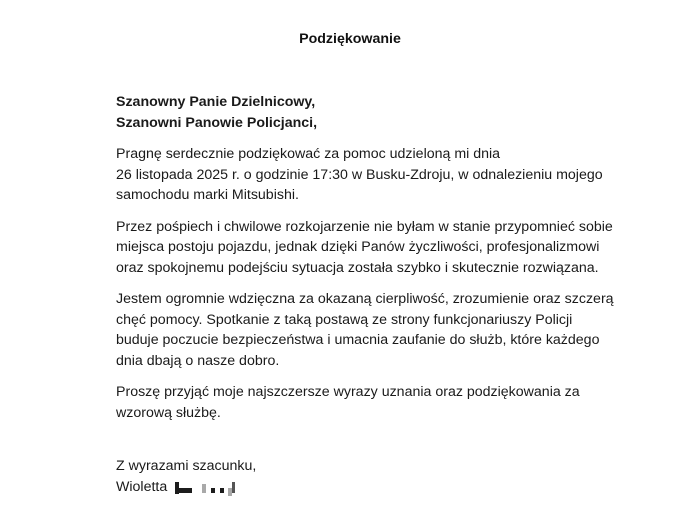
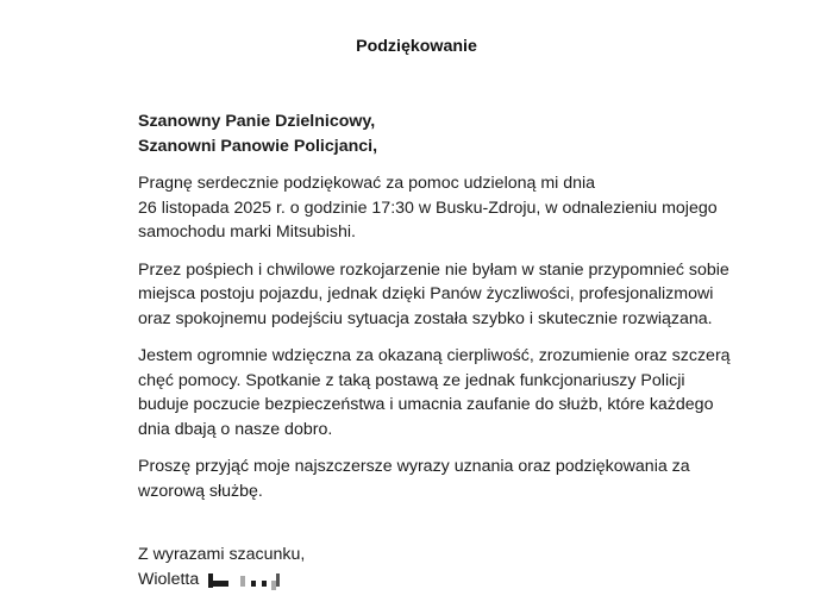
  Podziękowanie
  Szanowny Panie Dzielnicowy,
  Szanowni Panowie Policjanci,
  Pragnę serdecznie podziękować za pomoc udzieloną mi dnia
  26 listopada 2025 r. o godzinie 17:30 w Busku-Zdroju, w odnalezieniu mojego
  samochodu marki Mitsubishi.
  Przez pośpiech i chwilowe rozkojarzenie nie byłam w stanie przypomnieć sobie
  miejsca postoju pojazdu, jednak dzięki Panów życzliwości, profesjonalizmowi
  oraz spokojnemu podejściu sytuacja została szybko i skutecznie rozwiązana.
  Jestem ogromnie wdzięczna za okazaną cierpliwość, zrozumienie oraz szczerą
- chęć pomocy. Spotkanie z taką postawą ze strony funkcjonariuszy Policji
+ chęć pomocy. Spotkanie z taką postawą ze jednak funkcjonariuszy Policji
  buduje poczucie bezpieczeństwa i umacnia zaufanie do służb, które każdego
  dnia dbają o nasze dobro.
  Proszę przyjąć moje najszczersze wyrazy uznania oraz podziękowania za
  wzorową służbę.
  Z wyrazami szacunku,
  Wioletta
